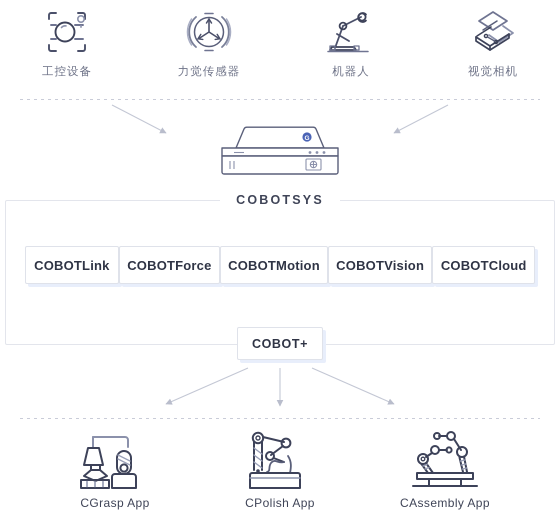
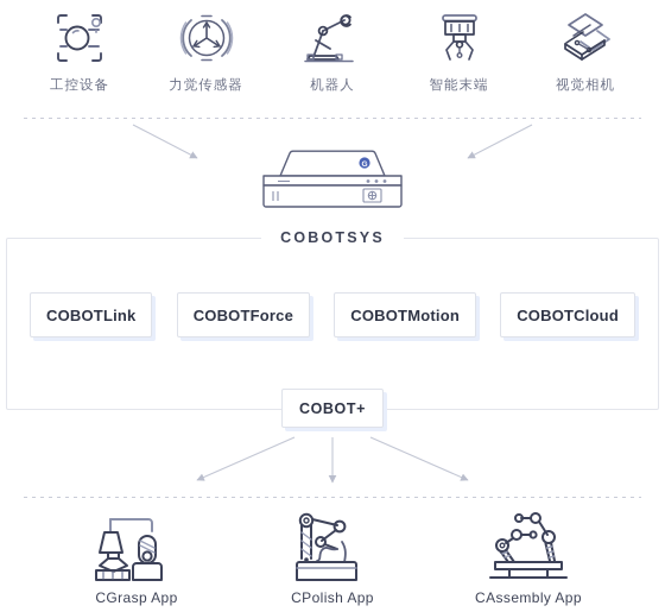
  工控设备
  力觉传感器
  机器人
+ 智能末端
  视觉相机
  COBOTSYS
  COBOTLink
  COBOTForce
  COBOTMotion
- COBOTVision
  COBOTCloud
  COBOT+
  CGrasp App
  CPolish App
  CAssembly App
